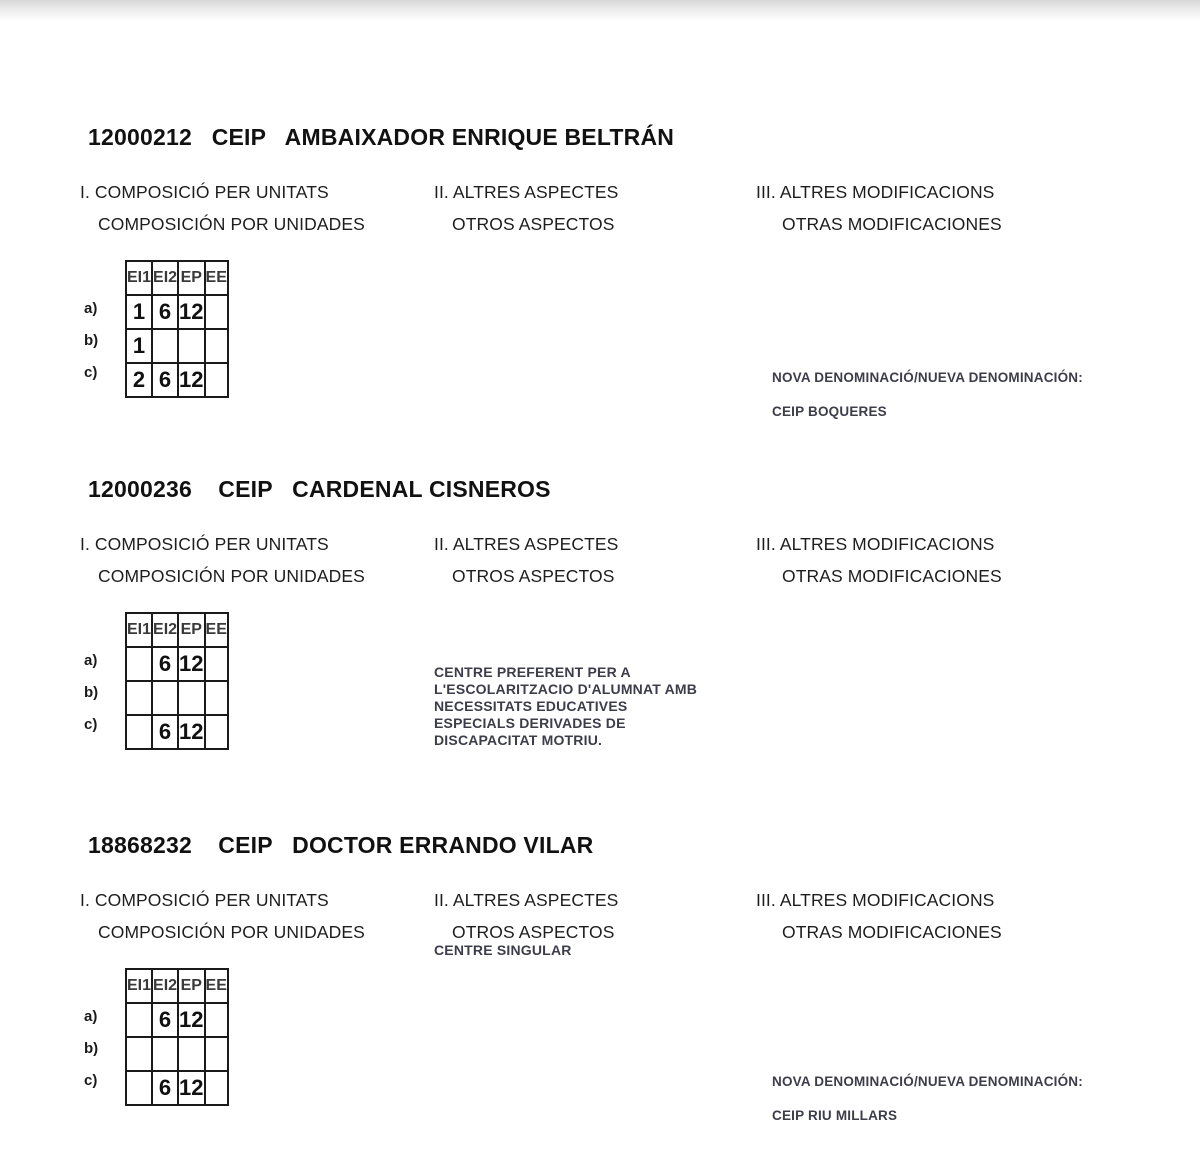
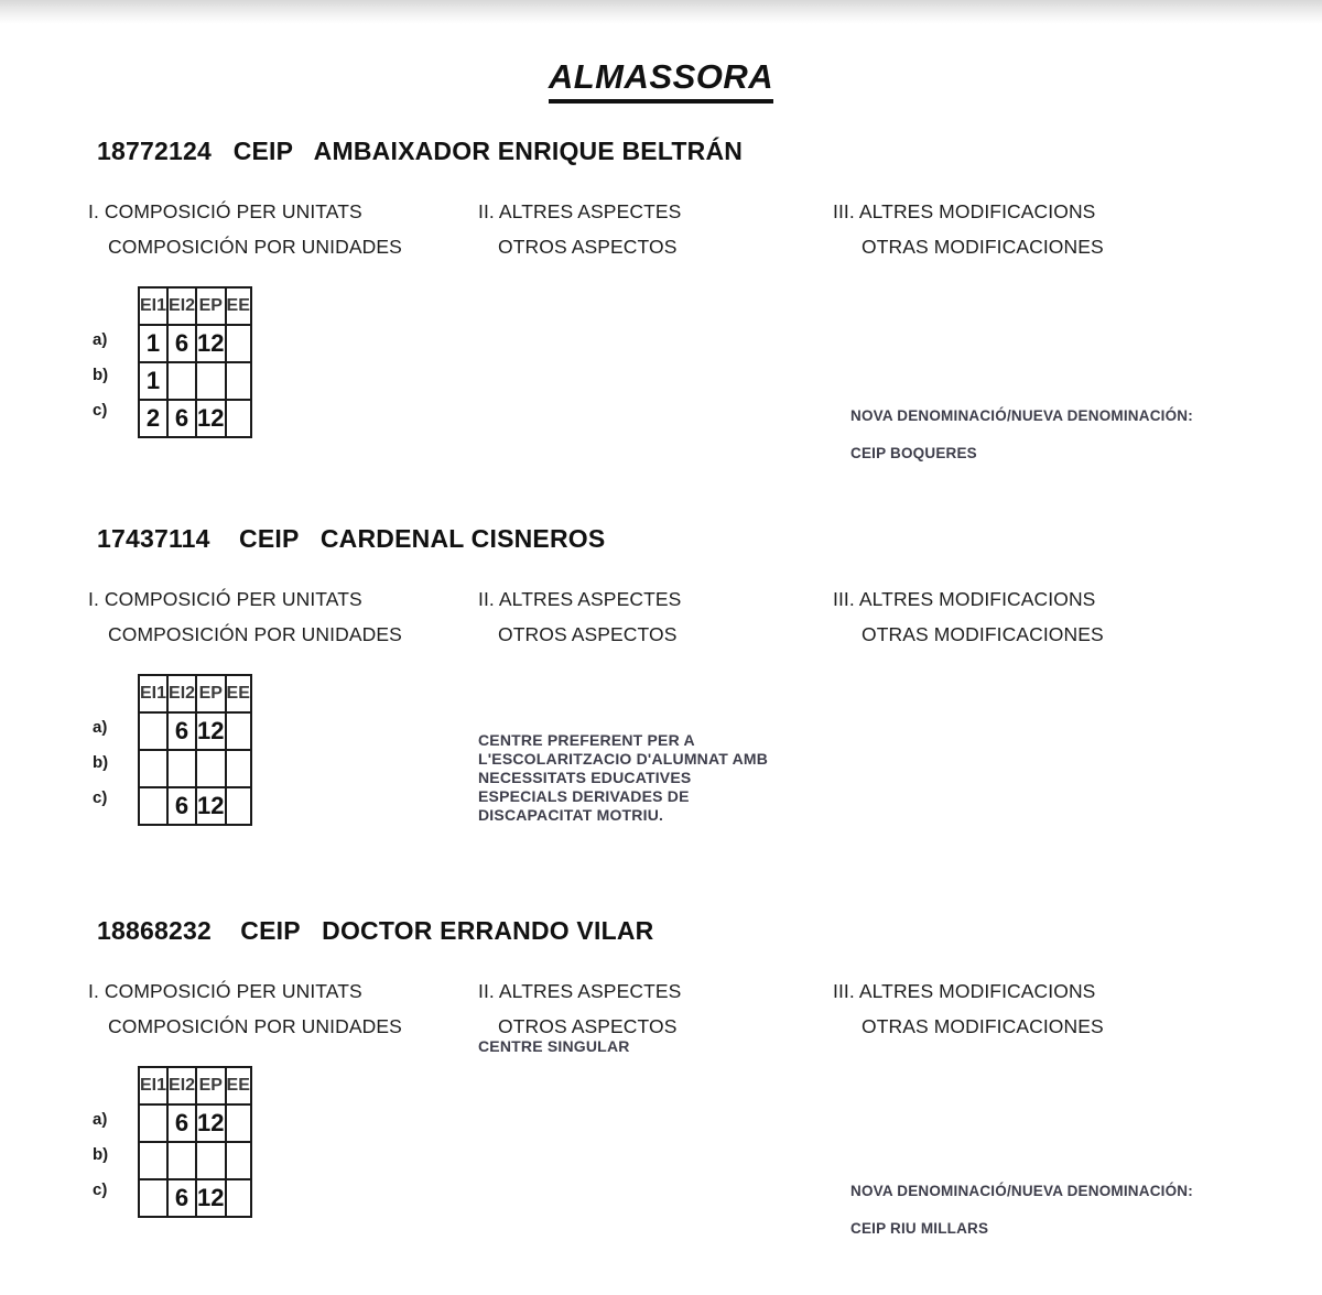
+ ALMASSORA
- 12000212 CEIP AMBAIXADOR ENRIQUE BELTRÁN
+ 18772124 CEIP AMBAIXADOR ENRIQUE BELTRÁN
  I. COMPOSICIÓ PER UNITATS
  COMPOSICIÓN POR UNIDADES
  II. ALTRES ASPECTES
  OTROS ASPECTOS
  III. ALTRES MODIFICACIONS
  OTRAS MODIFICACIONES
  a)
  b)
  c)
  EI1	EI2	EP	EE
  1	6	12
  1
  2	6	12
  NOVA DENOMINACIÓ/NUEVA DENOMINACIÓN:
  CEIP BOQUERES
- 12000236 CEIP CARDENAL CISNEROS
+ 17437114 CEIP CARDENAL CISNEROS
  I. COMPOSICIÓ PER UNITATS
  COMPOSICIÓN POR UNIDADES
  II. ALTRES ASPECTES
  OTROS ASPECTOS
  III. ALTRES MODIFICACIONS
  OTRAS MODIFICACIONES
  a)
  b)
  c)
  EI1	EI2	EP	EE
  	6	12
  	6	12
  CENTRE PREFERENT PER A
  L'ESCOLARITZACIO D'ALUMNAT AMB
  NECESSITATS EDUCATIVES
  ESPECIALS DERIVADES DE
  DISCAPACITAT MOTRIU.
  18868232 CEIP DOCTOR ERRANDO VILAR
  I. COMPOSICIÓ PER UNITATS
  COMPOSICIÓN POR UNIDADES
  II. ALTRES ASPECTES
  OTROS ASPECTOS
  III. ALTRES MODIFICACIONS
  OTRAS MODIFICACIONES
  a)
  b)
  c)
  EI1	EI2	EP	EE
  	6	12
  	6	12
  CENTRE SINGULAR
  NOVA DENOMINACIÓ/NUEVA DENOMINACIÓN:
  CEIP RIU MILLARS
